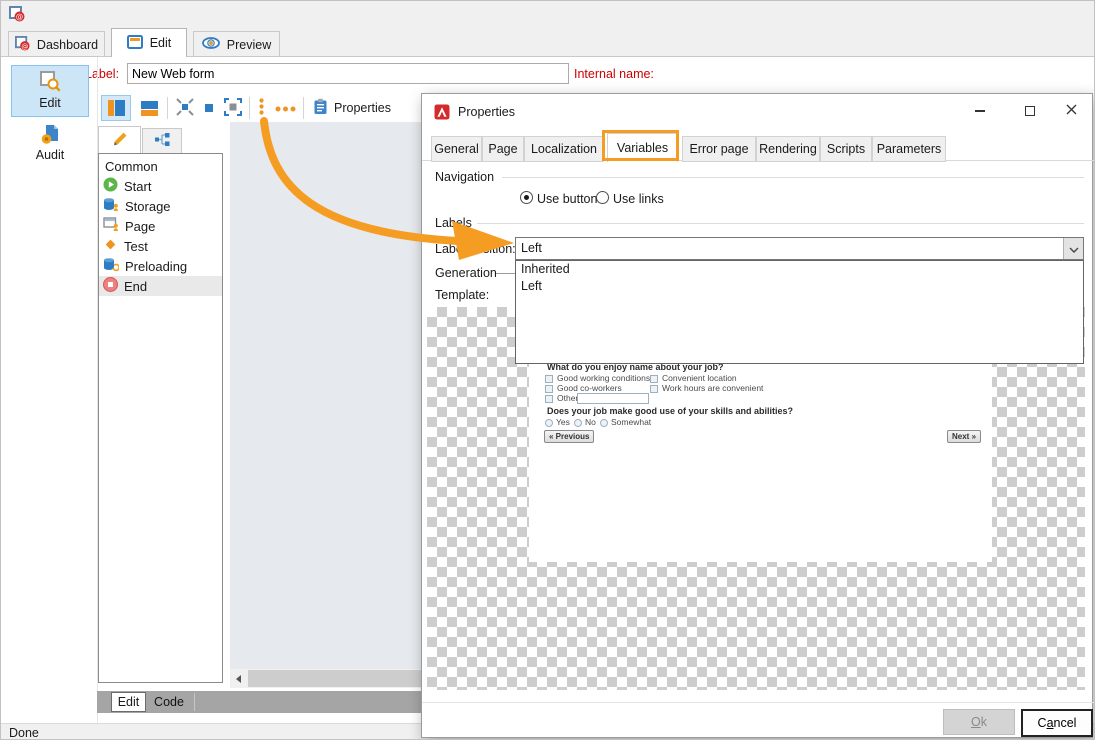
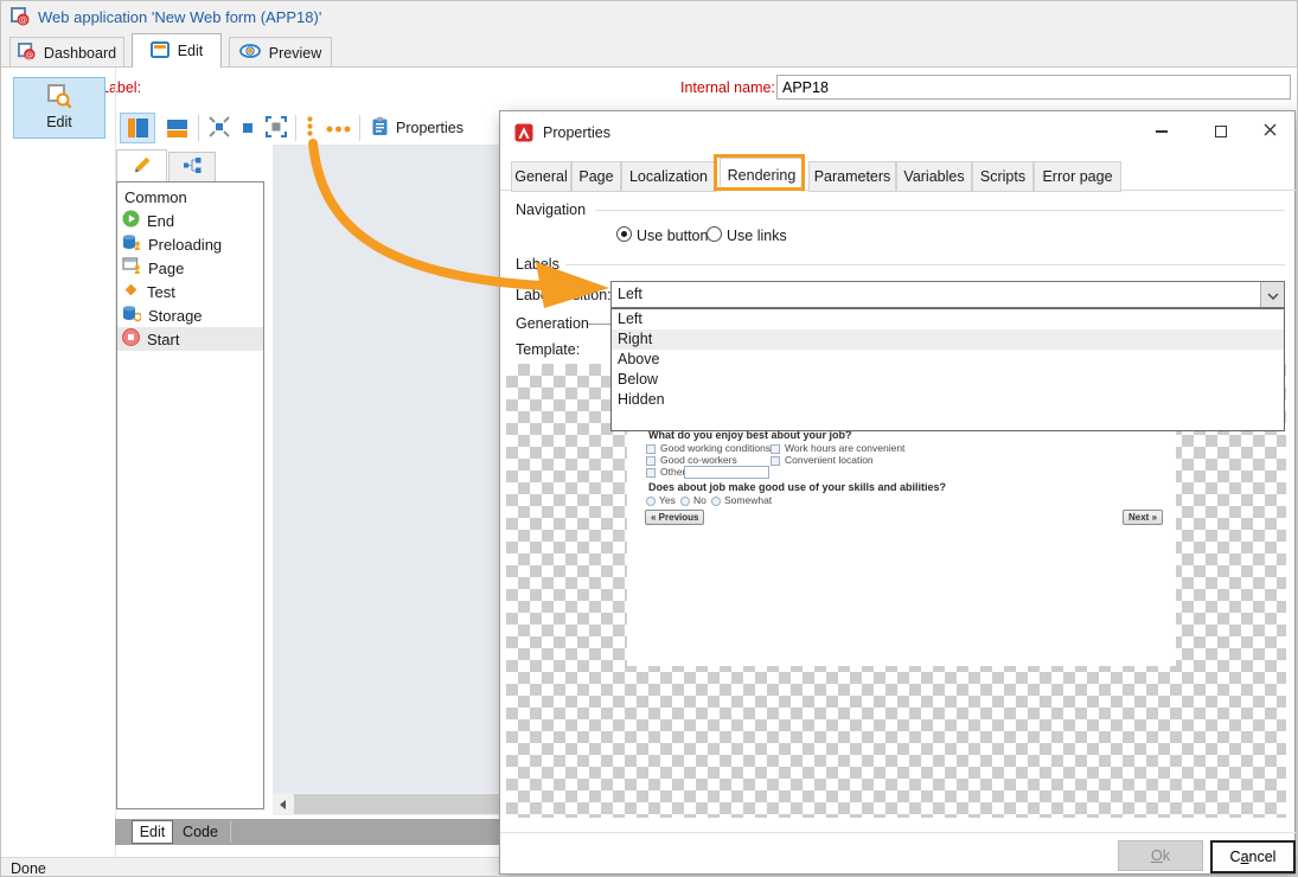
  @
+ Web application 'New Web form (APP18)'
  @
  Dashboard
  Edit
  Preview
  abel:
- New Web form
  Internal name:
+ APP18
  Edit
- Audit
  Properties
  Common
- Start
+ End
- Storage
+ Preloading
  Page
  Test
- Preloading
+ Storage
- End
+ Start
  Edit
  Code
  Done
  Properties
  General
  Page
  Localization
- Variables
+ Rendering
- Error page
+ Parameters
- Rendering
+ Variables
  Scripts
- Parameters
+ Error page
  Navigation
  Use button
  Use links
  Laels
  Left
  Generation
  Template:
- What do you enjoy name about your job?
+ What do you enjoy best about your job?
  Good working conditions
- Convenient location
+ Work hours are convenient
  Good co-workers
- Work hours are convenient
+ Convenient location
  Othe
- Does your job make good use of your skills and abilities?
+ Does about job make good use of your skills and abilities?
  Yes
  No
  Somewhat
  « Previous
  Next »
- Inherited
  Left
+ Right
+ Above
+ Below
+ Hidden
  Ok
  Cancel
